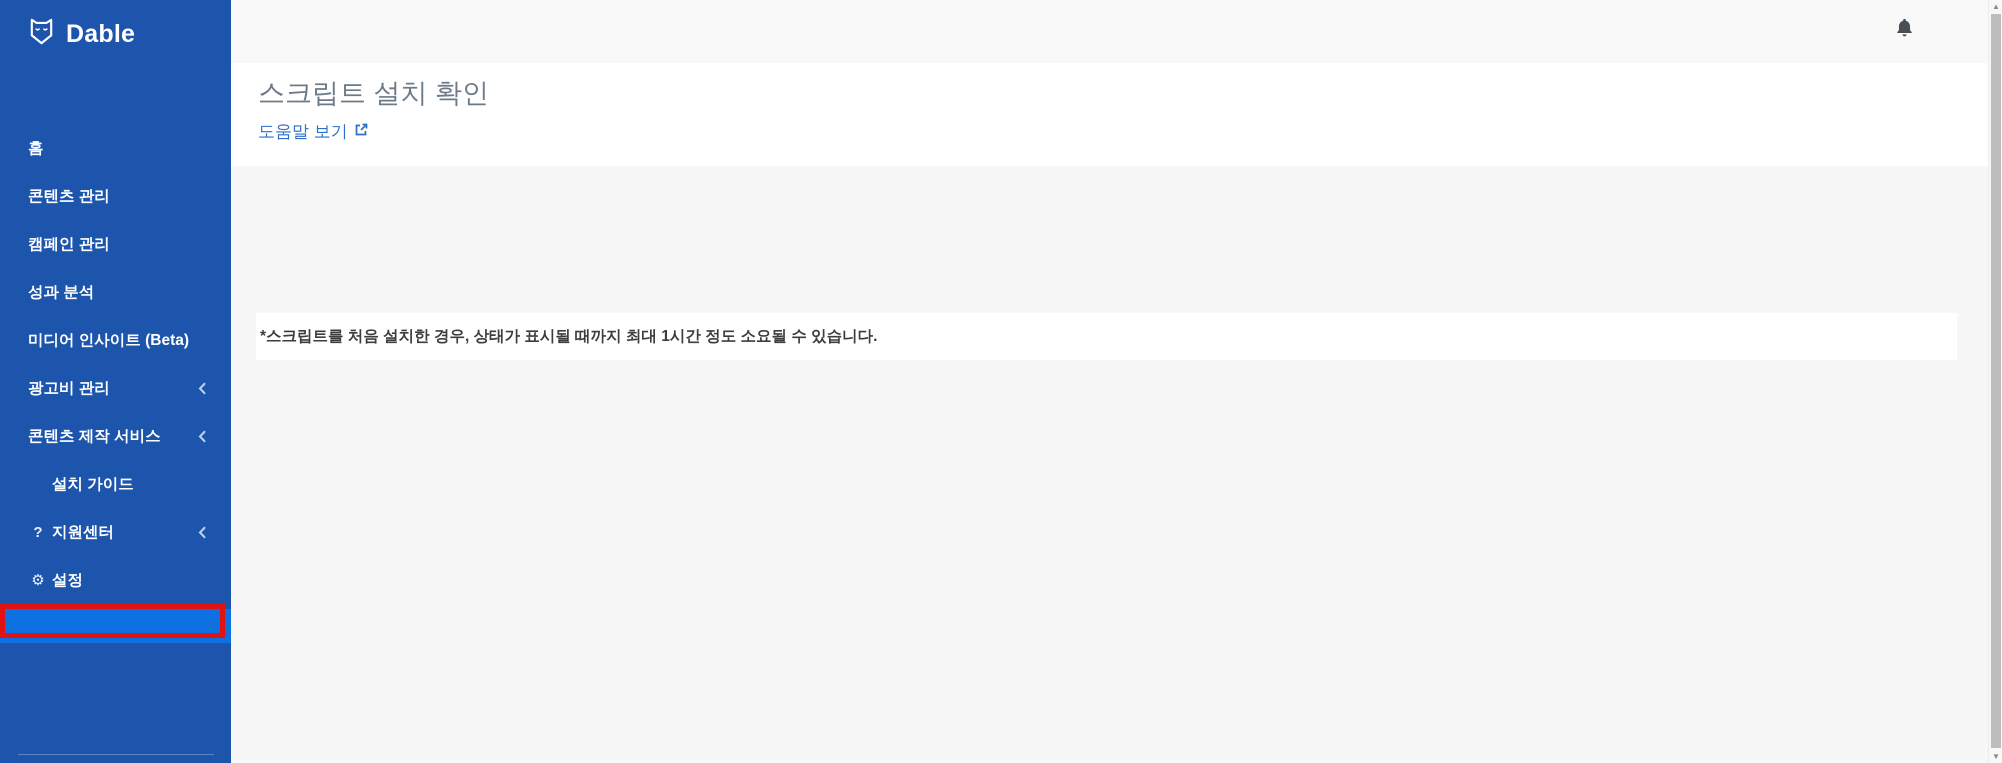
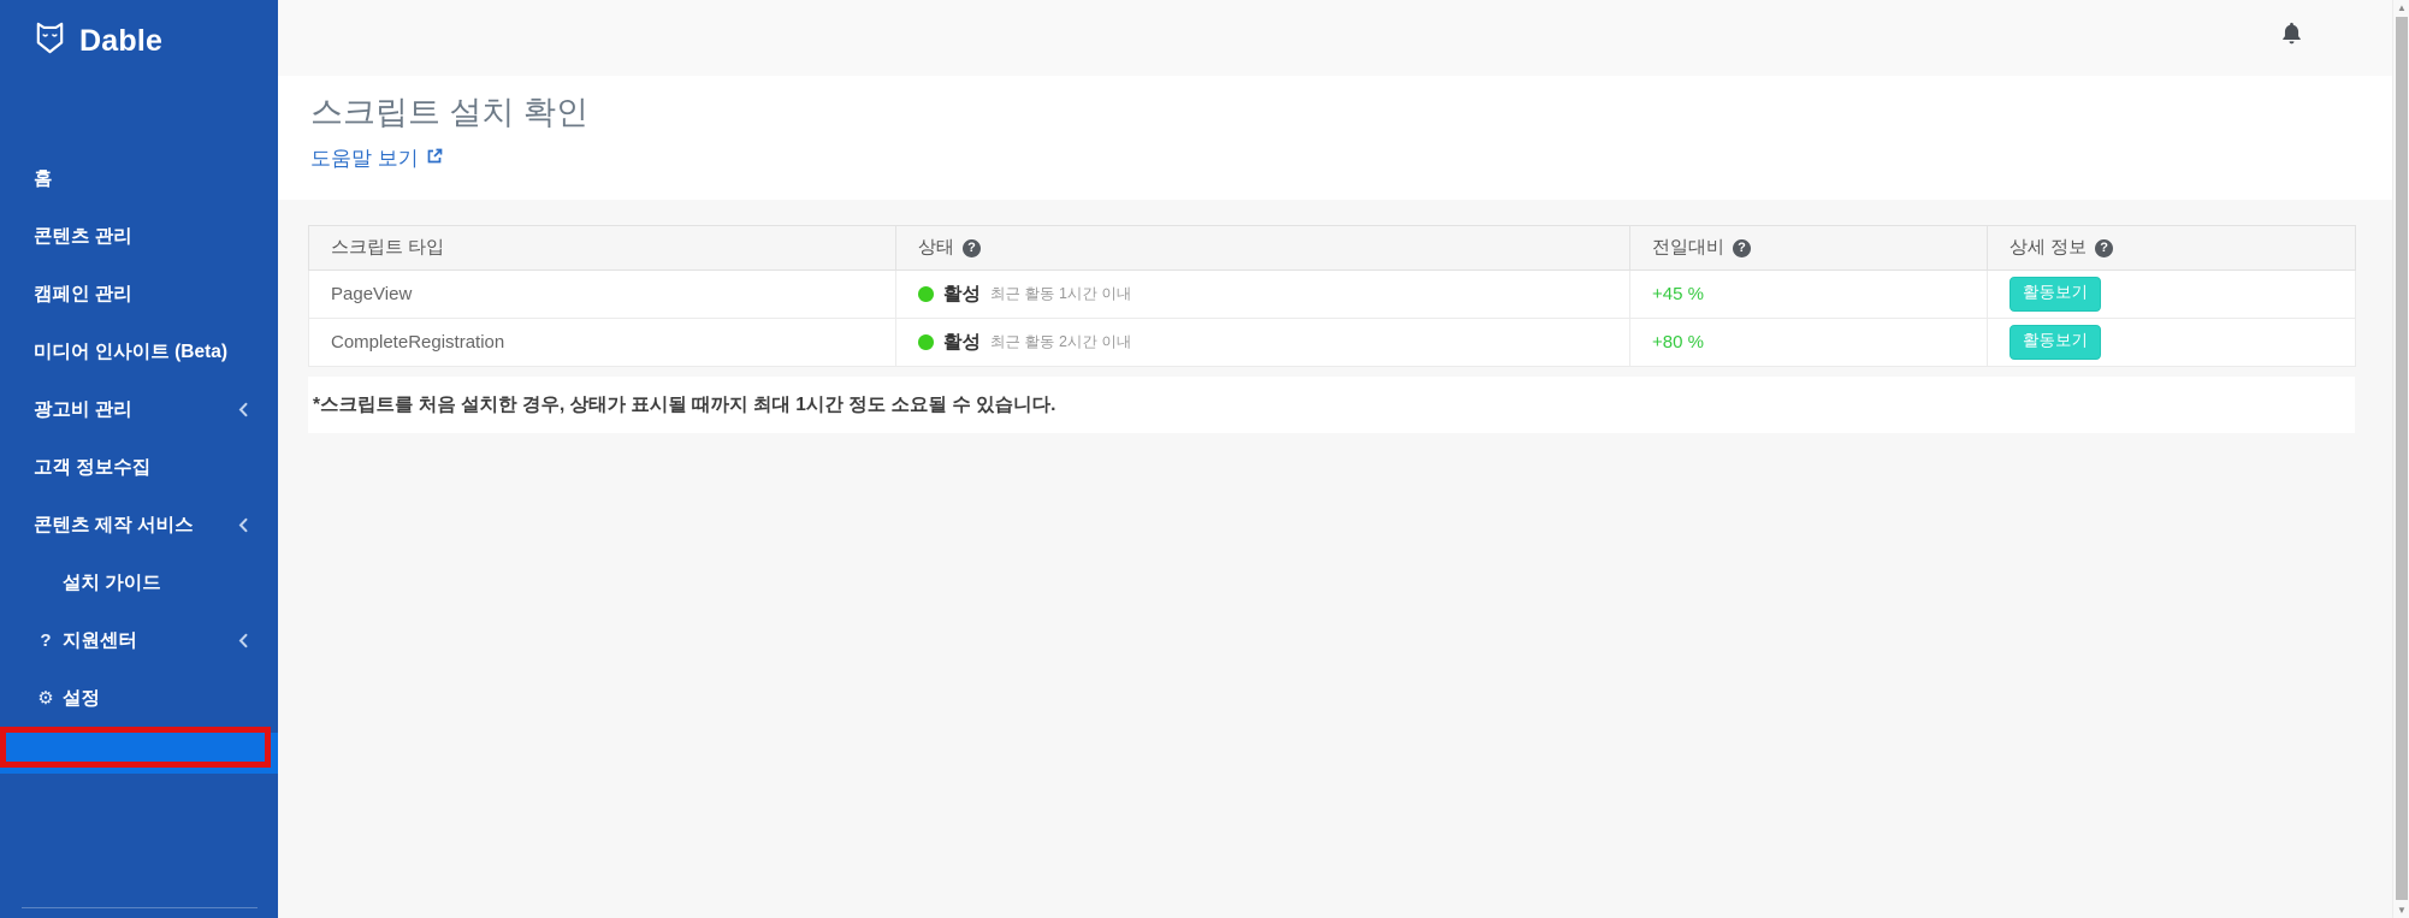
  Dable
  홈
  콘텐츠 관리
  캠페인 관리
- 성과 분석
  미디어 인사이트 (Beta)
  광고비 관리
+ 고객 정보수집
  콘텐츠 제작 서비스
  설치 가이드
  ?
  지원센터
  ⚙
  설정
  스크립트 설치 확인
  도움말 보기
+ 스크립트 타입	상태 ?	전일대비 ?	상세 정보 ?
+ PageView	활성 최근 활동 1시간 이내	+45 %	활동보기
+ CompleteRegistration	활성 최근 활동 2시간 이내	+80 %	활동보기
  *스크립트를 처음 설치한 경우, 상태가 표시될 때까지 최대 1시간 정도 소요될 수 있습니다.
  ▲
  ▼
